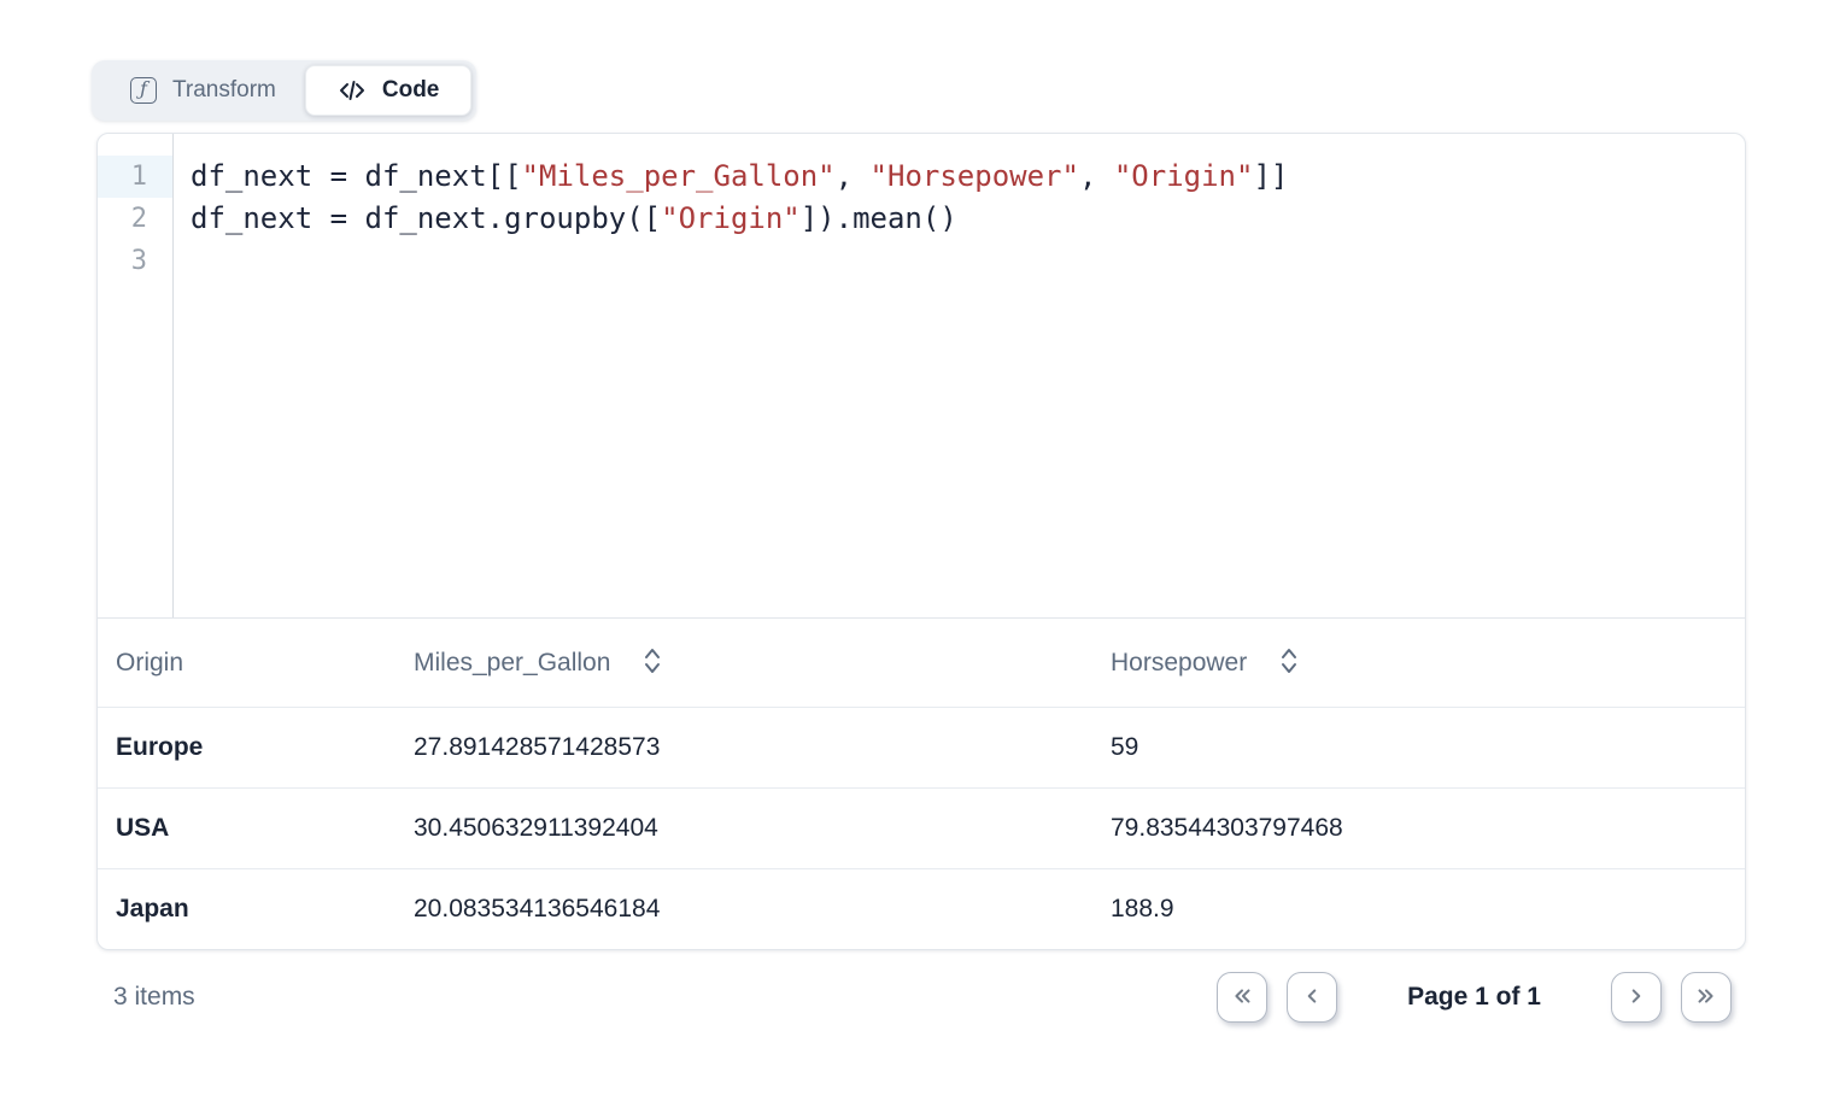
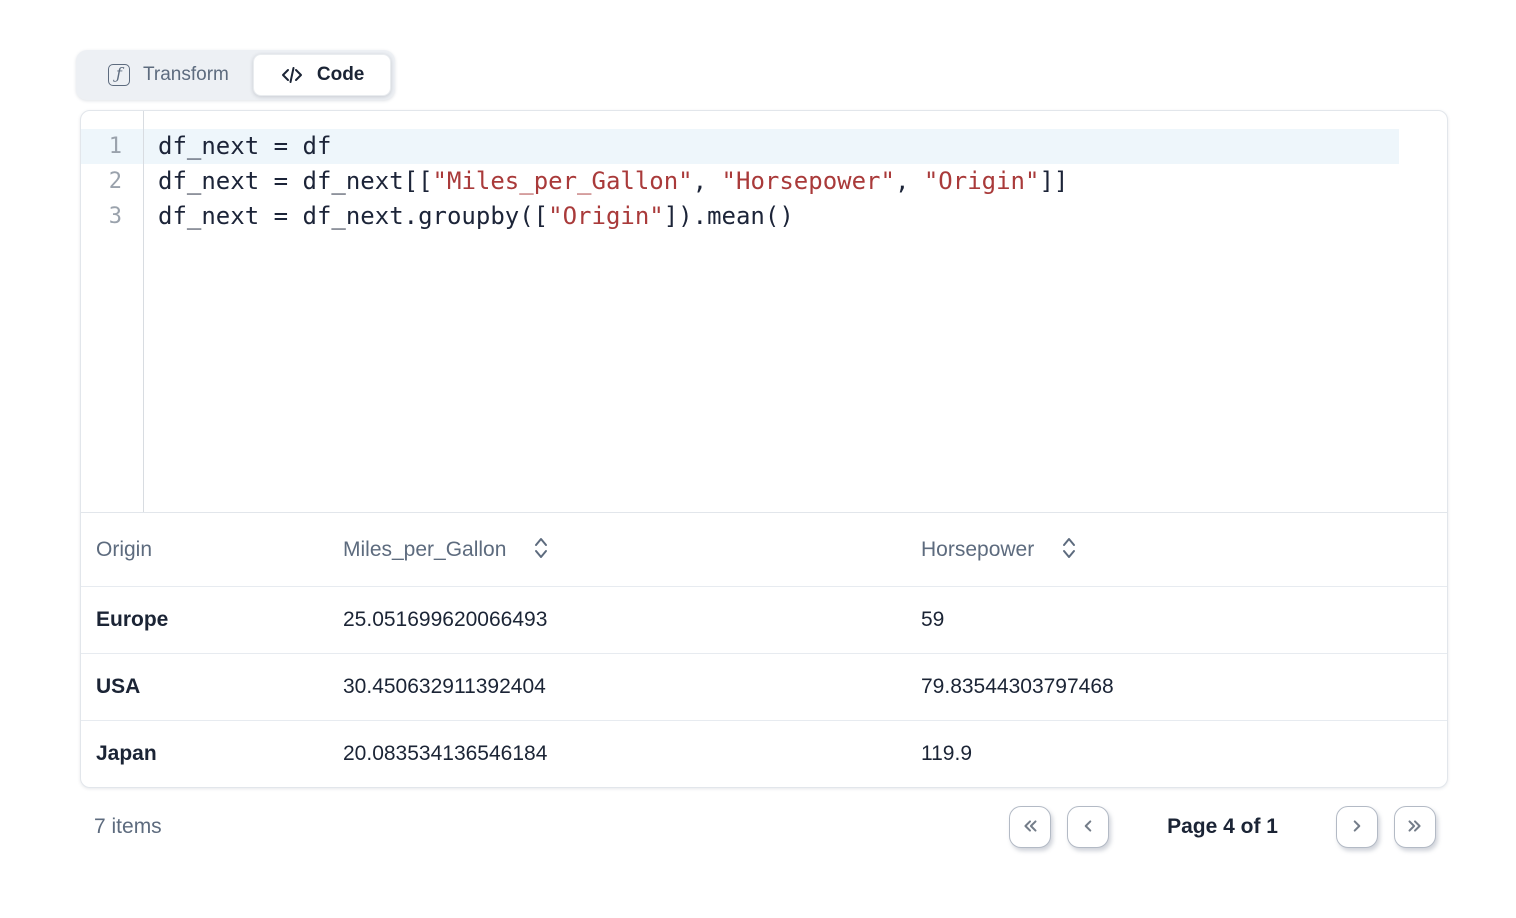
  ƒ
  Transform
  Code
  1
  2
  3
+ df_next = df
  df_next = df_next[["Miles_per_Gallon", "Horsepower", "Origin"]]
  df_next = df_next.groupby(["Origin"]).mean()
  Origin
  Miles_per_Gallon
  Horsepower
  Europe
- 27.891428571428573
+ 25.051699620066493
  59
  USA
  30.450632911392404
  79.83544303797468
  Japan
  20.083534136546184
- 188.9
+ 119.9
- 3 items
+ 7 items
- Page 1 of 1
+ Page 4 of 1
